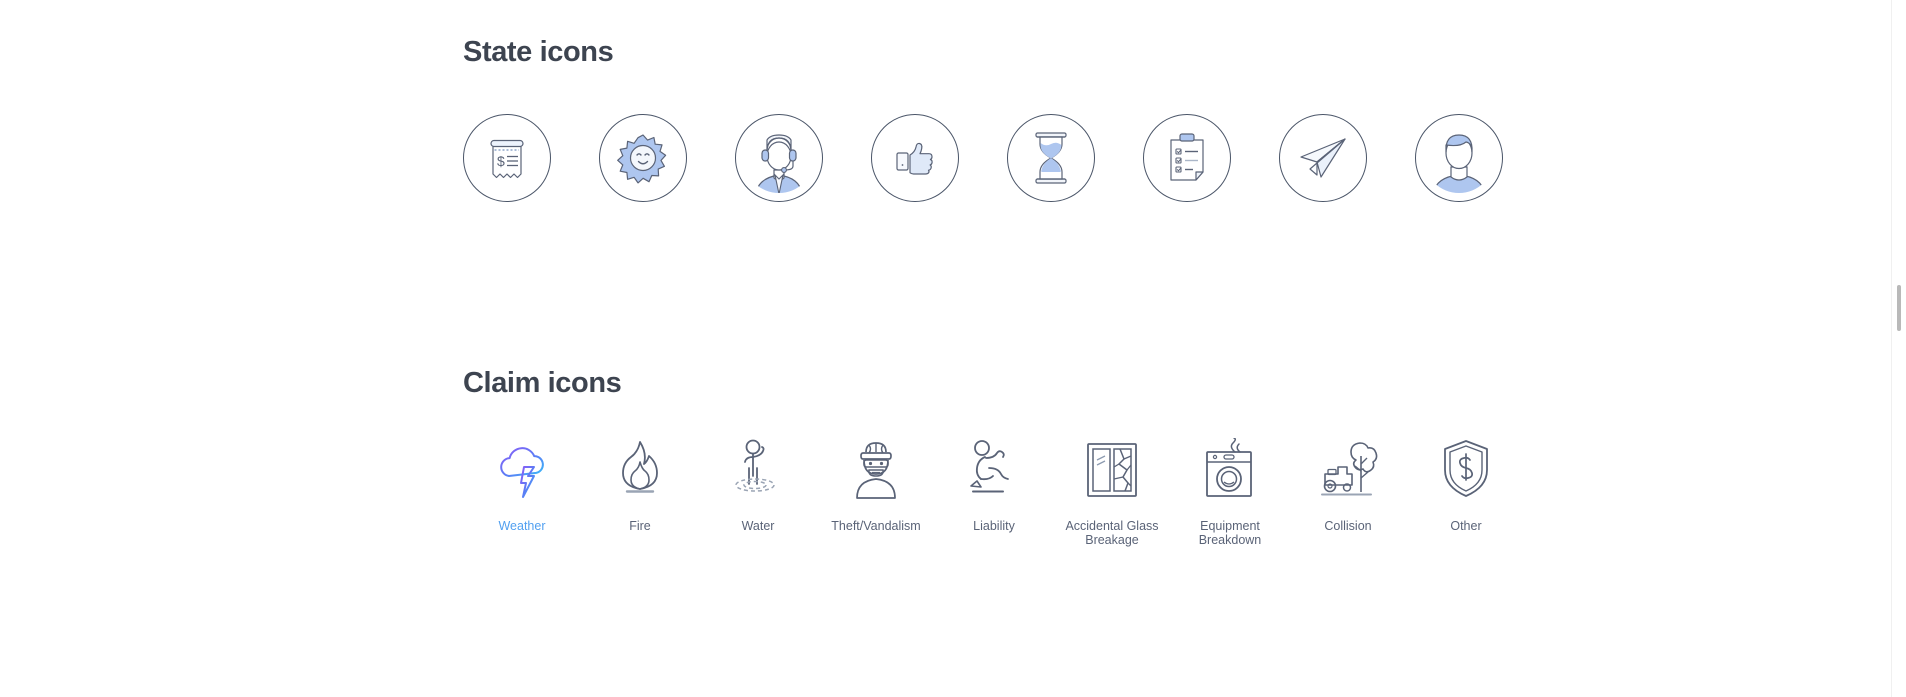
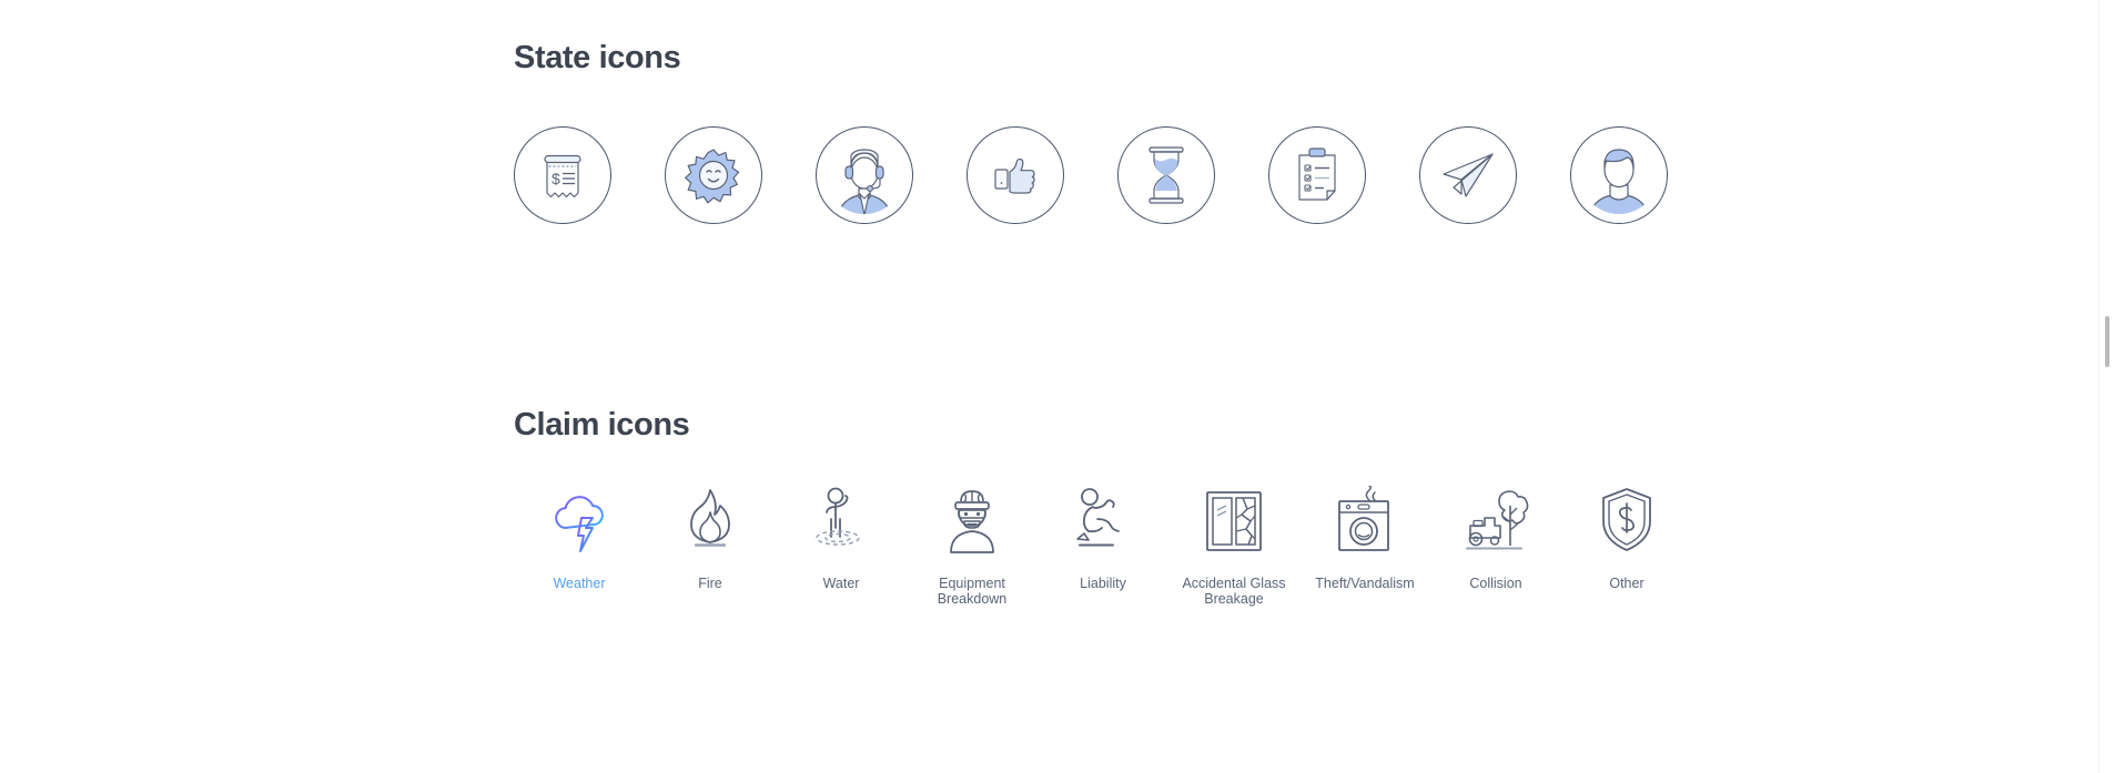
  State icons
  $
  Claim icons
  Weather
  Fire
  Water
- Theft/Vandalism
+ Equipment Breakdown
  Liability
  Accidental Glass Breakage
- Equipment Breakdown
+ Theft/Vandalism
  Collision
  Other
